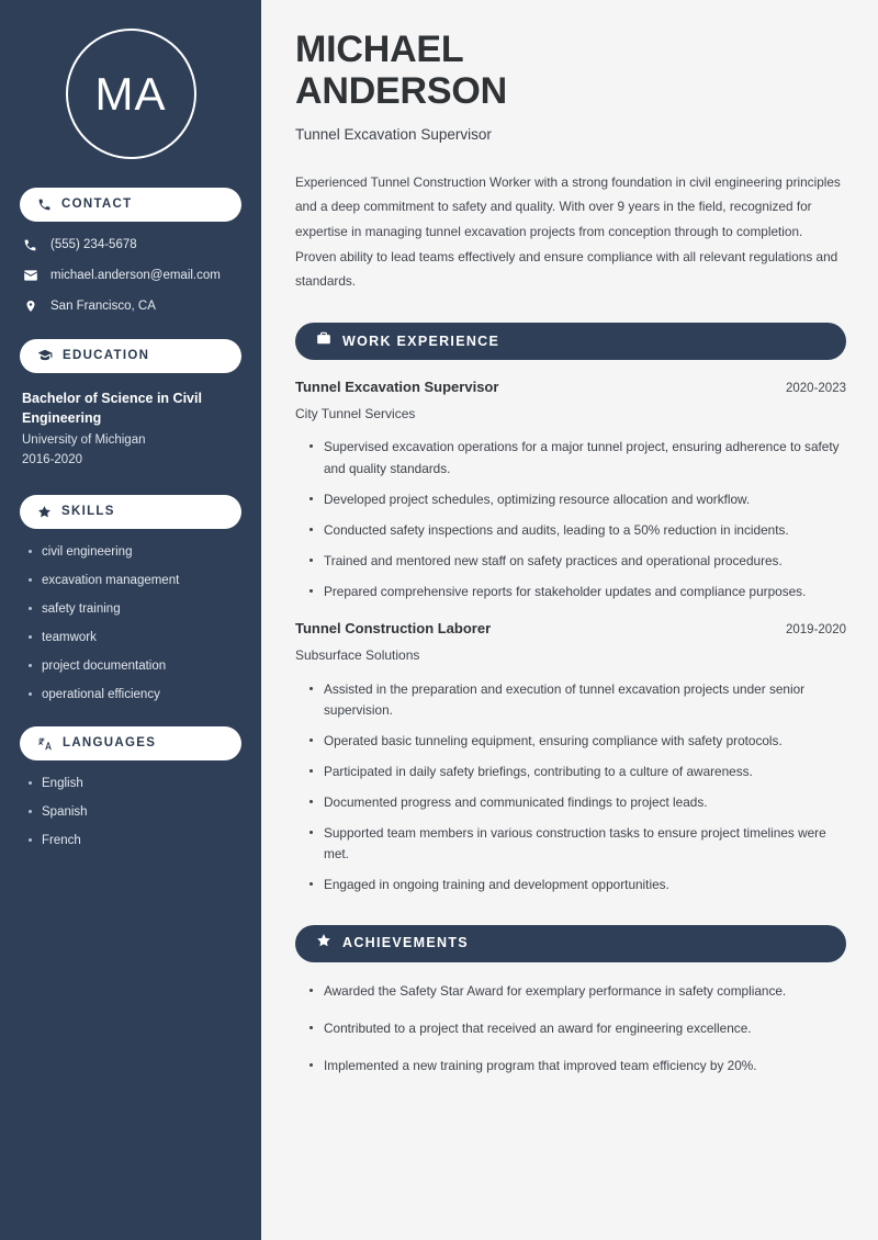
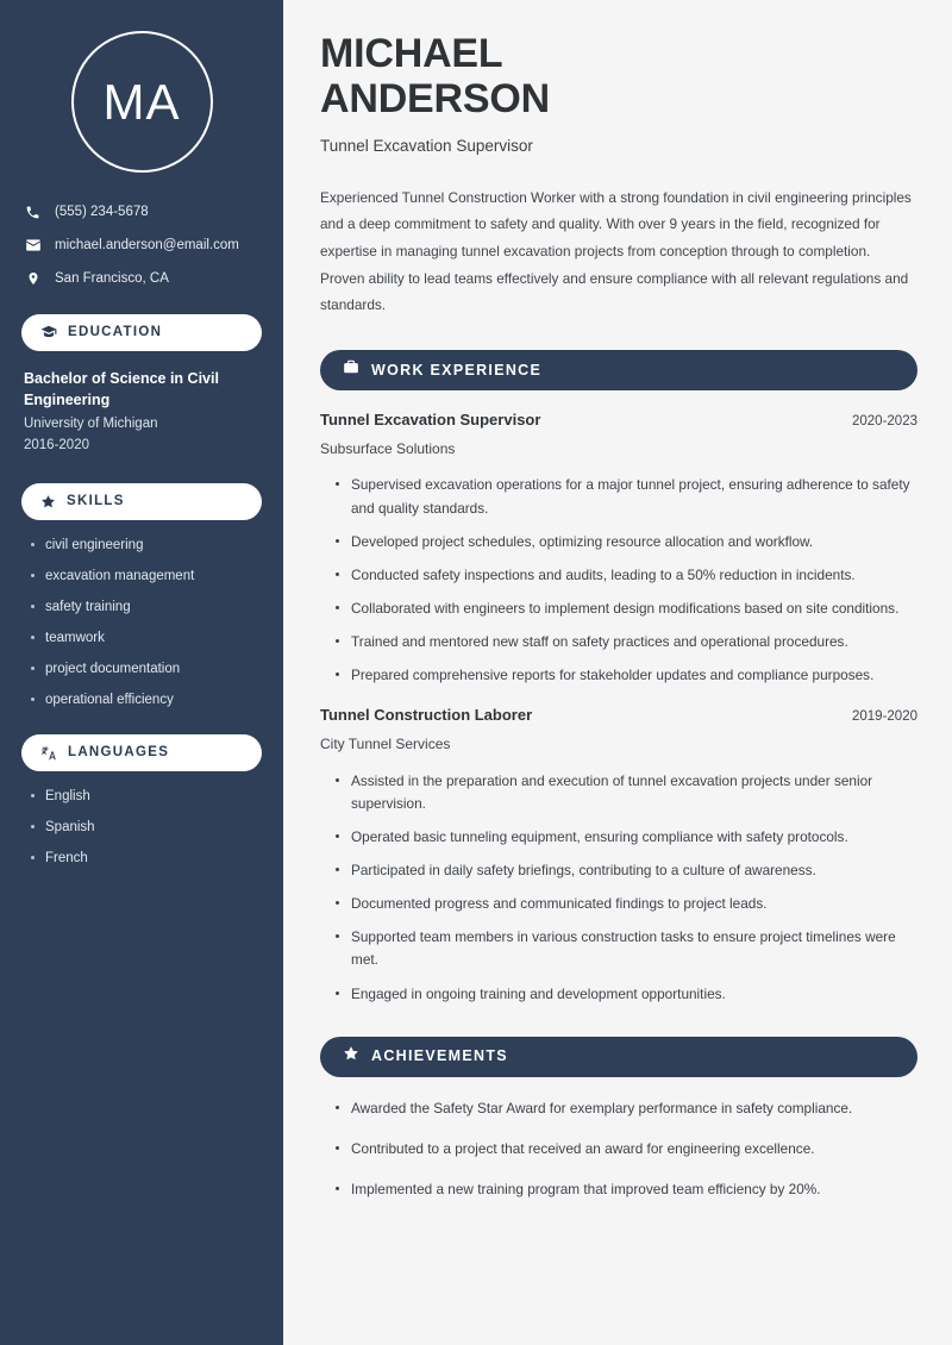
  MA
- CONTACT
  (555) 234-5678
  michael.anderson@email.com
  San Francisco, CA
  EDUCATION
  Bachelor of Science in Civil Engineering
  University of Michigan
  2016-2020
  SKILLS
  civil engineering
  excavation management
  safety training
  teamwork
  project documentation
  operational efficiency
  LANGUAGES
  English
  Spanish
  French
  MICHAEL
  ANDERSON
  Tunnel Excavation Supervisor
  Experienced Tunnel Construction Worker with a strong foundation in civil engineering principles and a deep commitment to safety and quality. With over 9 years in the field, recognized for expertise in managing tunnel excavation projects from conception through to completion. Proven ability to lead teams effectively and ensure compliance with all relevant regulations and standards.
  WORK EXPERIENCE
  Tunnel Excavation Supervisor
  2020-2023
- City Tunnel Services
+ Subsurface Solutions
  Supervised excavation operations for a major tunnel project, ensuring adherence to safety and quality standards.
  Developed project schedules, optimizing resource allocation and workflow.
  Conducted safety inspections and audits, leading to a 50% reduction in incidents.
+ Collaborated with engineers to implement design modifications based on site conditions.
  Trained and mentored new staff on safety practices and operational procedures.
  Prepared comprehensive reports for stakeholder updates and compliance purposes.
  Tunnel Construction Laborer
  2019-2020
- Subsurface Solutions
+ City Tunnel Services
  Assisted in the preparation and execution of tunnel excavation projects under senior supervision.
  Operated basic tunneling equipment, ensuring compliance with safety protocols.
  Participated in daily safety briefings, contributing to a culture of awareness.
  Documented progress and communicated findings to project leads.
  Supported team members in various construction tasks to ensure project timelines were met.
  Engaged in ongoing training and development opportunities.
  ACHIEVEMENTS
  Awarded the Safety Star Award for exemplary performance in safety compliance.
  Contributed to a project that received an award for engineering excellence.
  Implemented a new training program that improved team efficiency by 20%.
